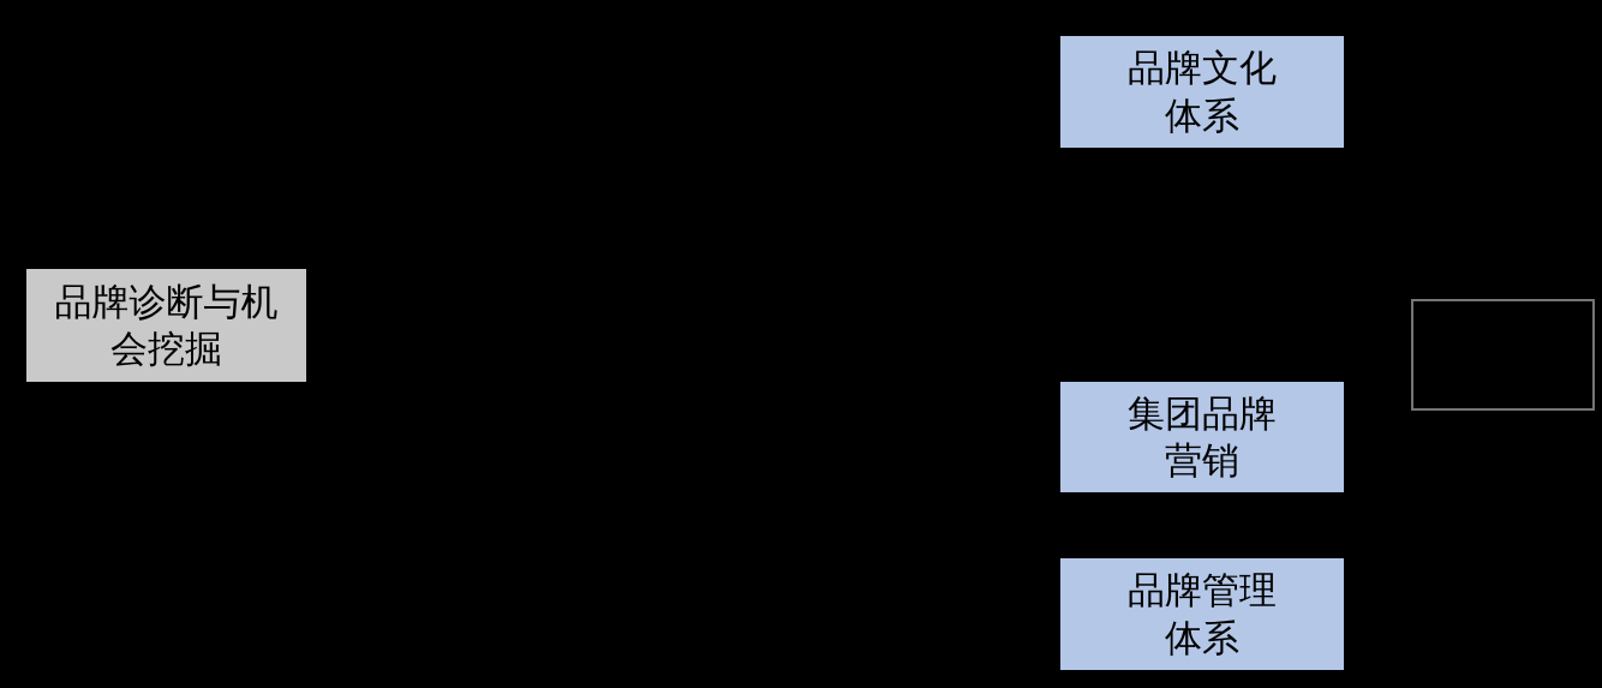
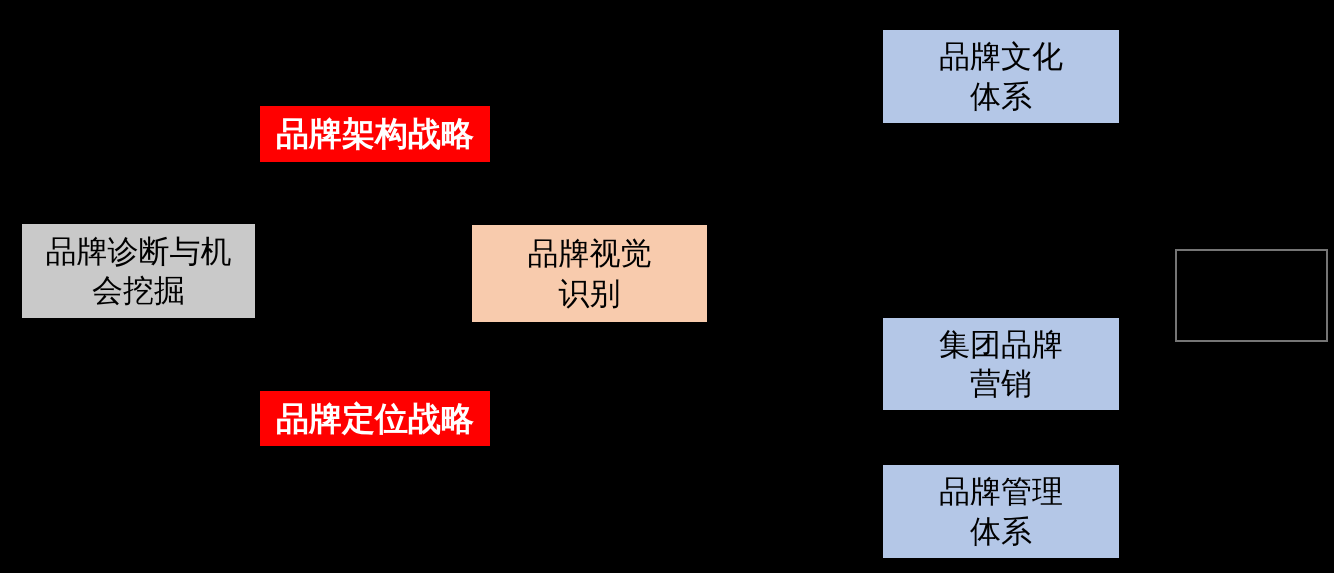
  品牌诊断与机
  会挖掘
+ 品牌架构战略
+ 品牌定位战略
+ 品牌视觉
+ 识别
  品牌文化
  体系
  集团品牌
  营销
  品牌管理
  体系
